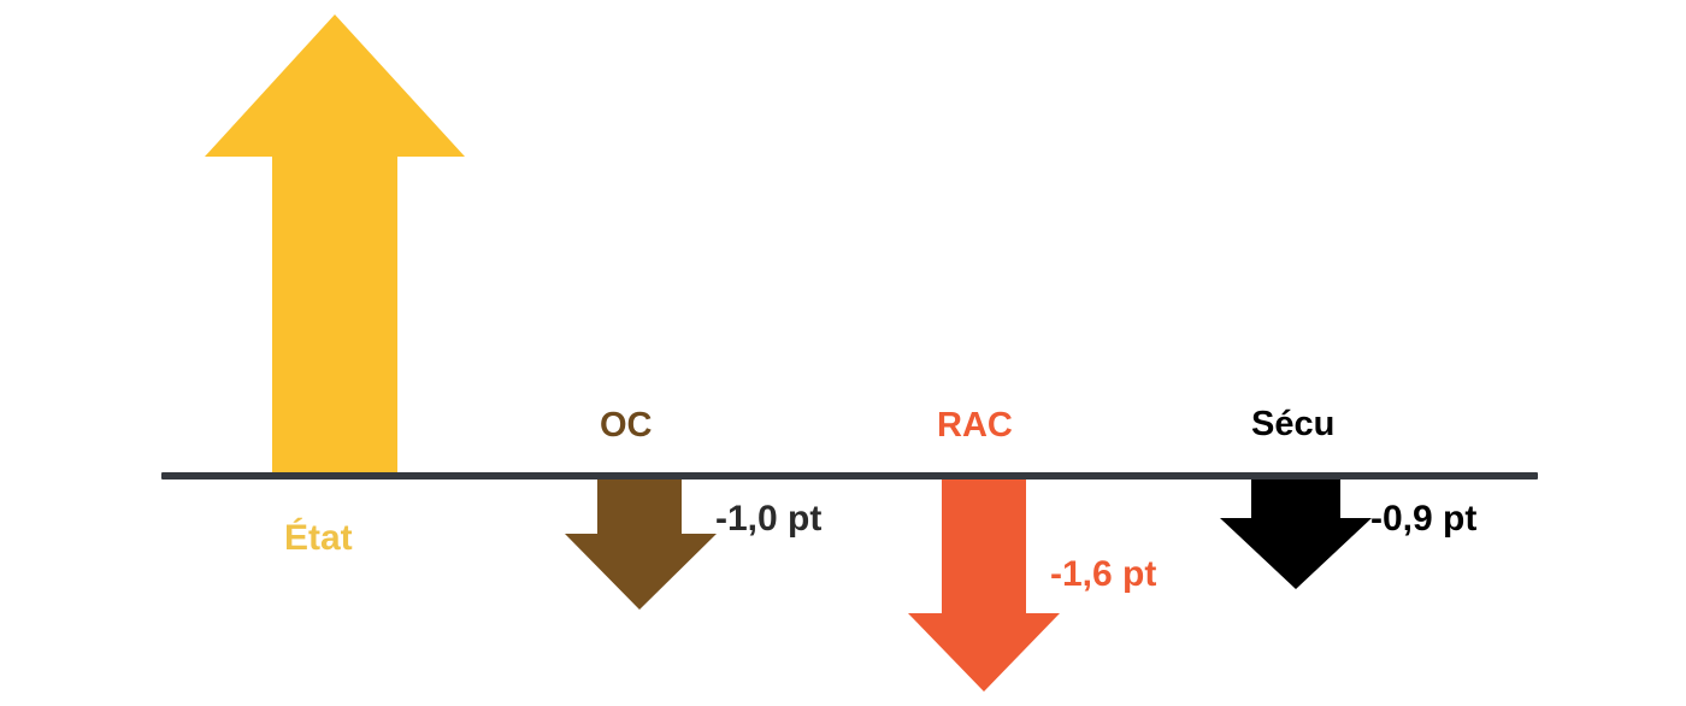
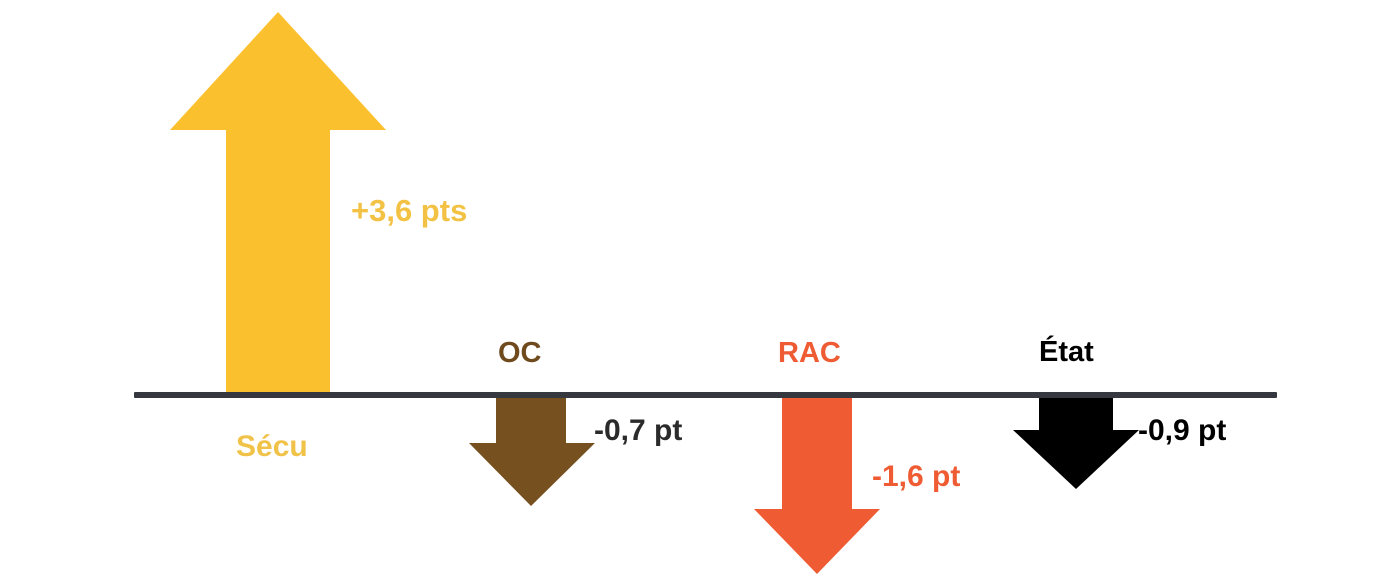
+ +3,6 pts
- État
+ Sécu
  OC
- -1,0 pt
+ -0,7 pt
  RAC
  -1,6 pt
- Sécu
+ État
  -0,9 pt
